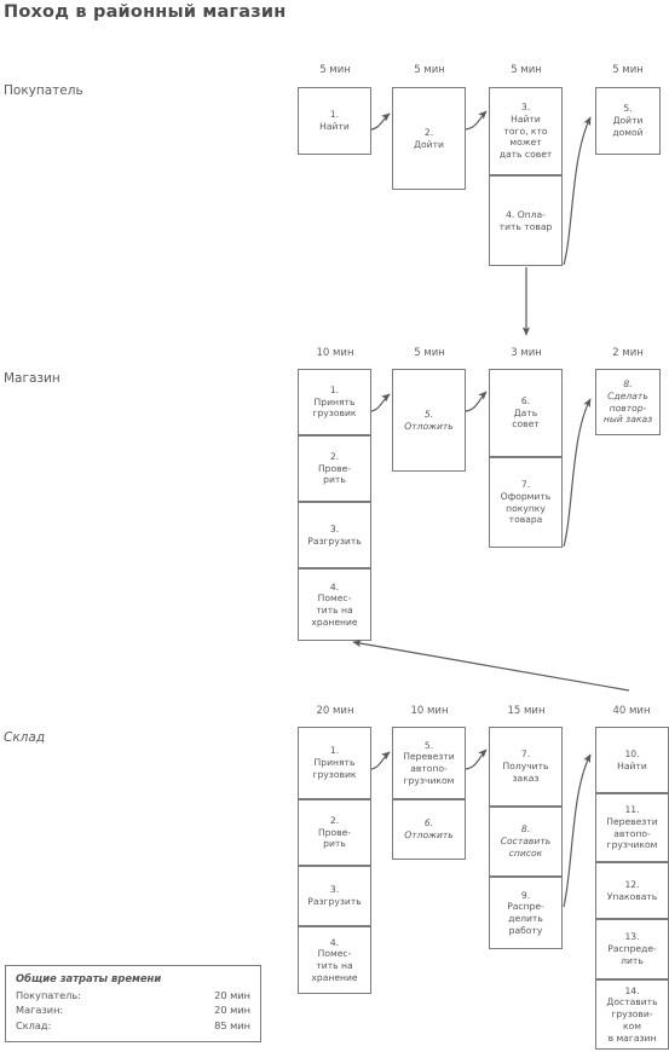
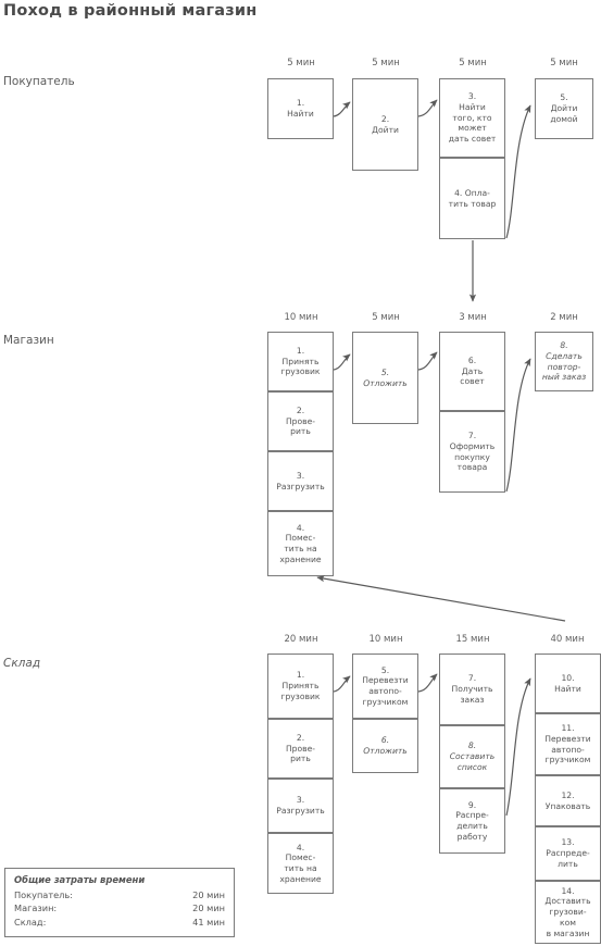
  Поход в районный магазин
  Покупатель
  Магазин
  Склад
  5 мин
  5 мин
  5 мин
  5 мин
  10 мин
  5 мин
  3 мин
  2 мин
  20 мин
  10 мин
  15 мин
  40 мин
  1.
  Найти
  2.
  Дойти
  3.
  Найти
  того, кто
  может
  дать совет
  4. Опла-
  тить товар
  5.
  Дойти
  домой
  1.
  Принять
  грузовик
  2.
  Прове-
  рить
  3.
  Разгрузить
  4.
  Помес-
  тить на
  хранение
  5.
  Отложить
  6.
  Дать
  совет
  7.
  Оформить
  покупку
  товара
  8.
  Сделать
  повтор-
  ный заказ
  1.
  Принять
  грузовик
  2.
  Прове-
  рить
  3.
  Разгрузить
  4.
  Помес-
  тить на
  хранение
  5.
  Перевезти
  автопо-
  грузчиком
  6.
  Отложить
  7.
  Получить
  заказ
  8.
  Составить
  список
  9.
  Распре-
  делить
  работу
  10.
  Найти
  11.
  Перевезти
  автопо-
  грузчиком
  12.
  Упаковать
  13.
  Распреде-
  лить
  14.
  Доставить
  грузови-
  ком
  в магазин
  Общие затраты времени
  Покупатель:
  20 мин
  Магазин:
  20 мин
  Склад:
- 85 мин
+ 41 мин
